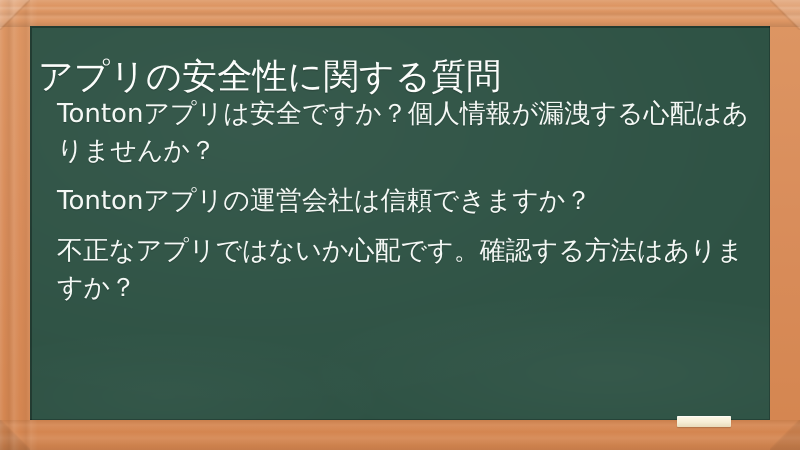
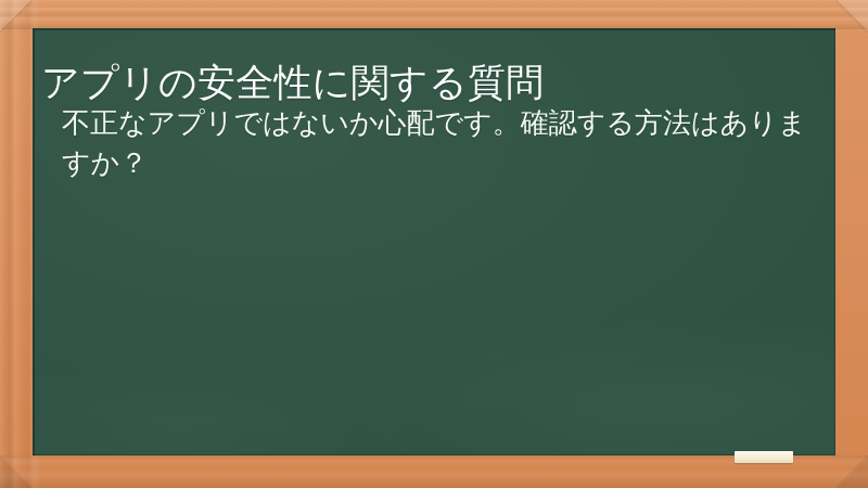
  アプリの安全性に関する質問
- Tontonアプリは安全ですか？個人情報が漏洩する心配はありませんか？
- Tontonアプリの運営会社は信頼できますか？
  不正なアプリではないか心配です。確認する方法はありますか？
